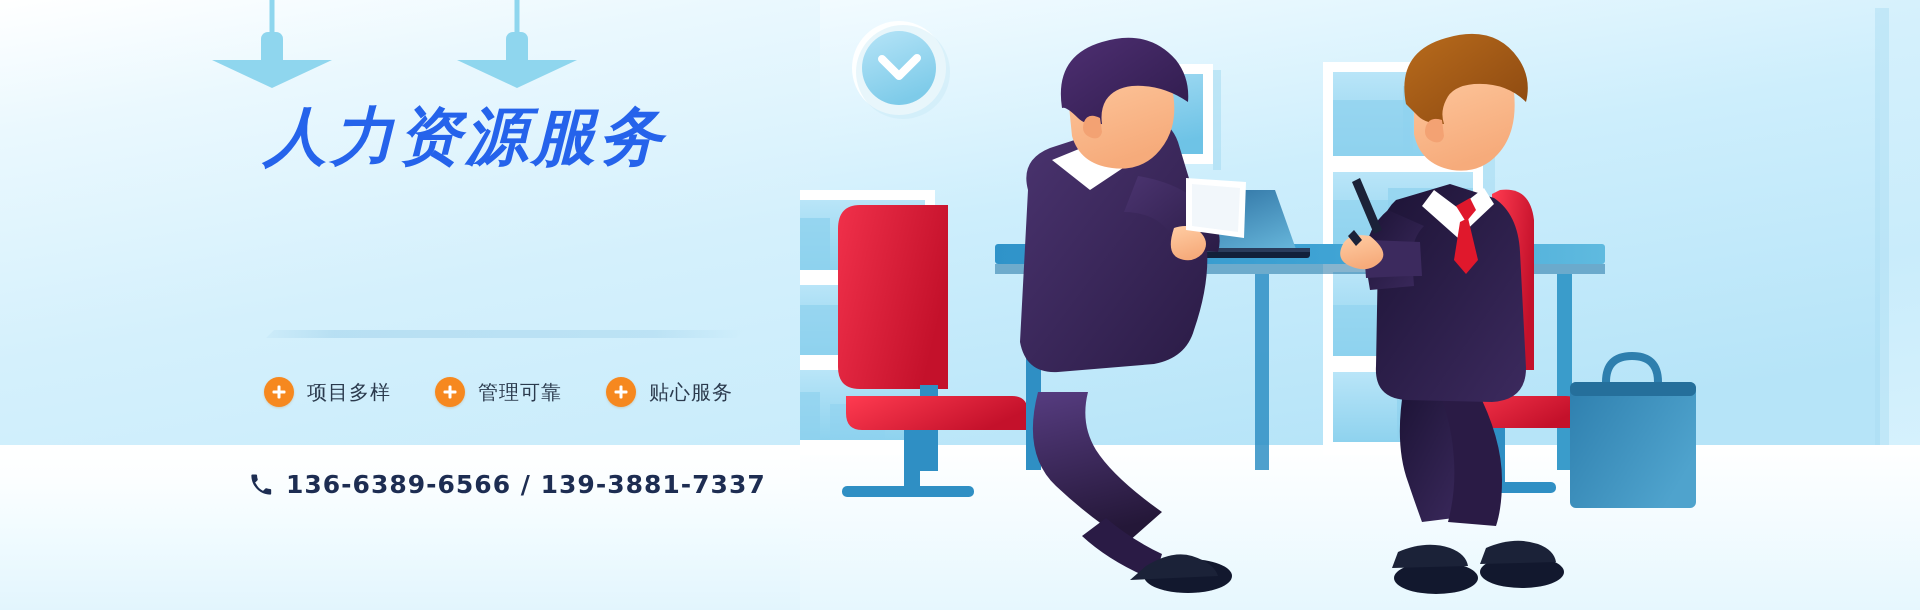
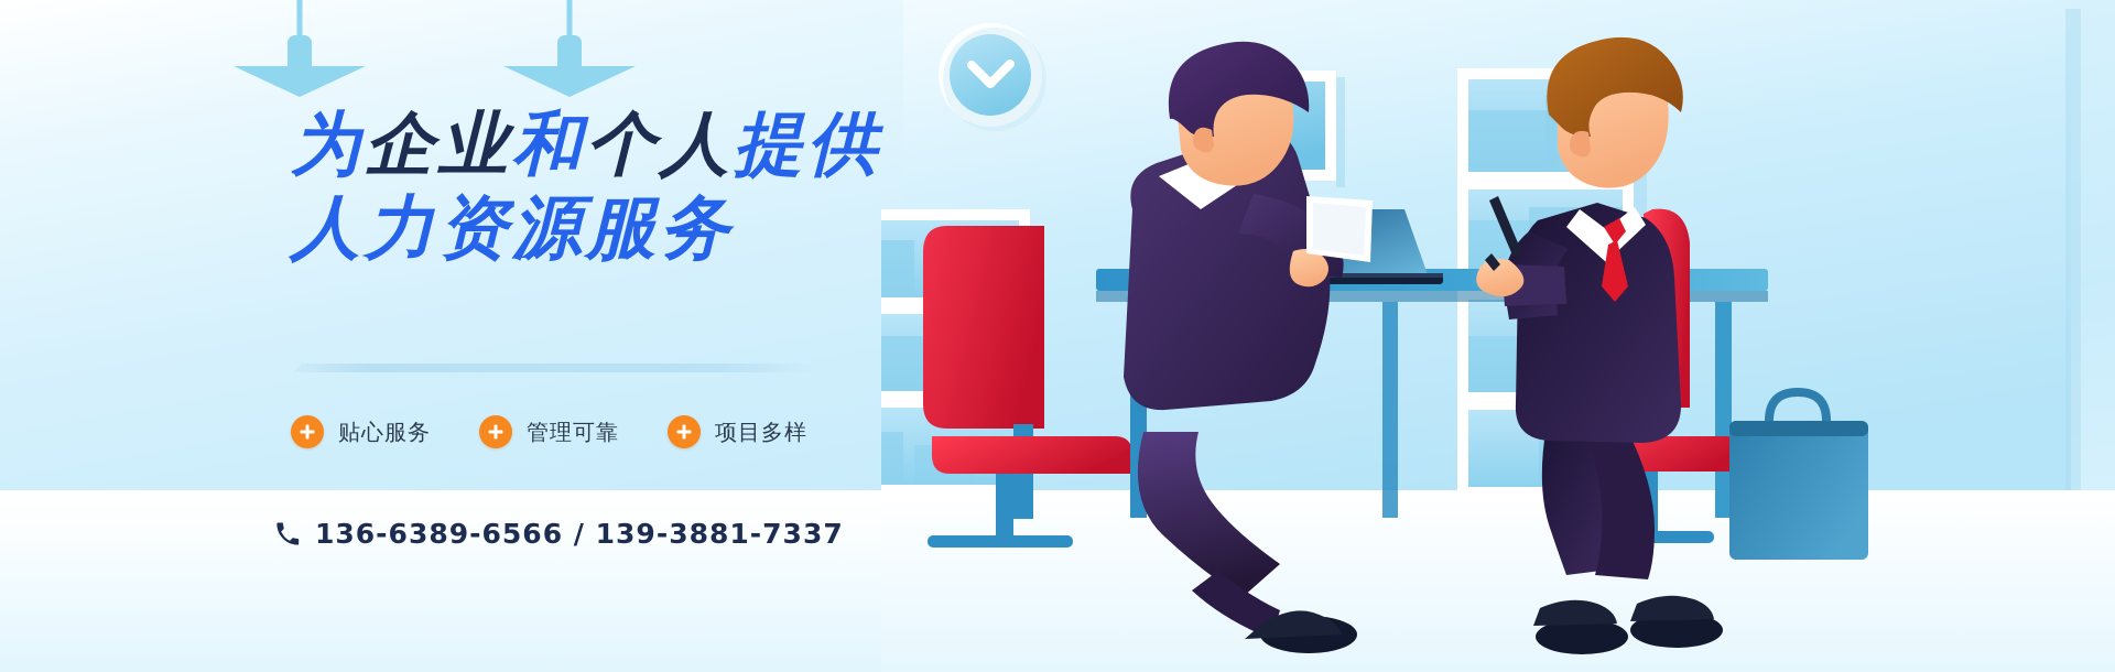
+ 为企业和个人提供
  人力资源服务
- 项目多样
+ 贴心服务
  管理可靠
- 贴心服务
+ 项目多样
  136-6389-6566 / 139-3881-7337
